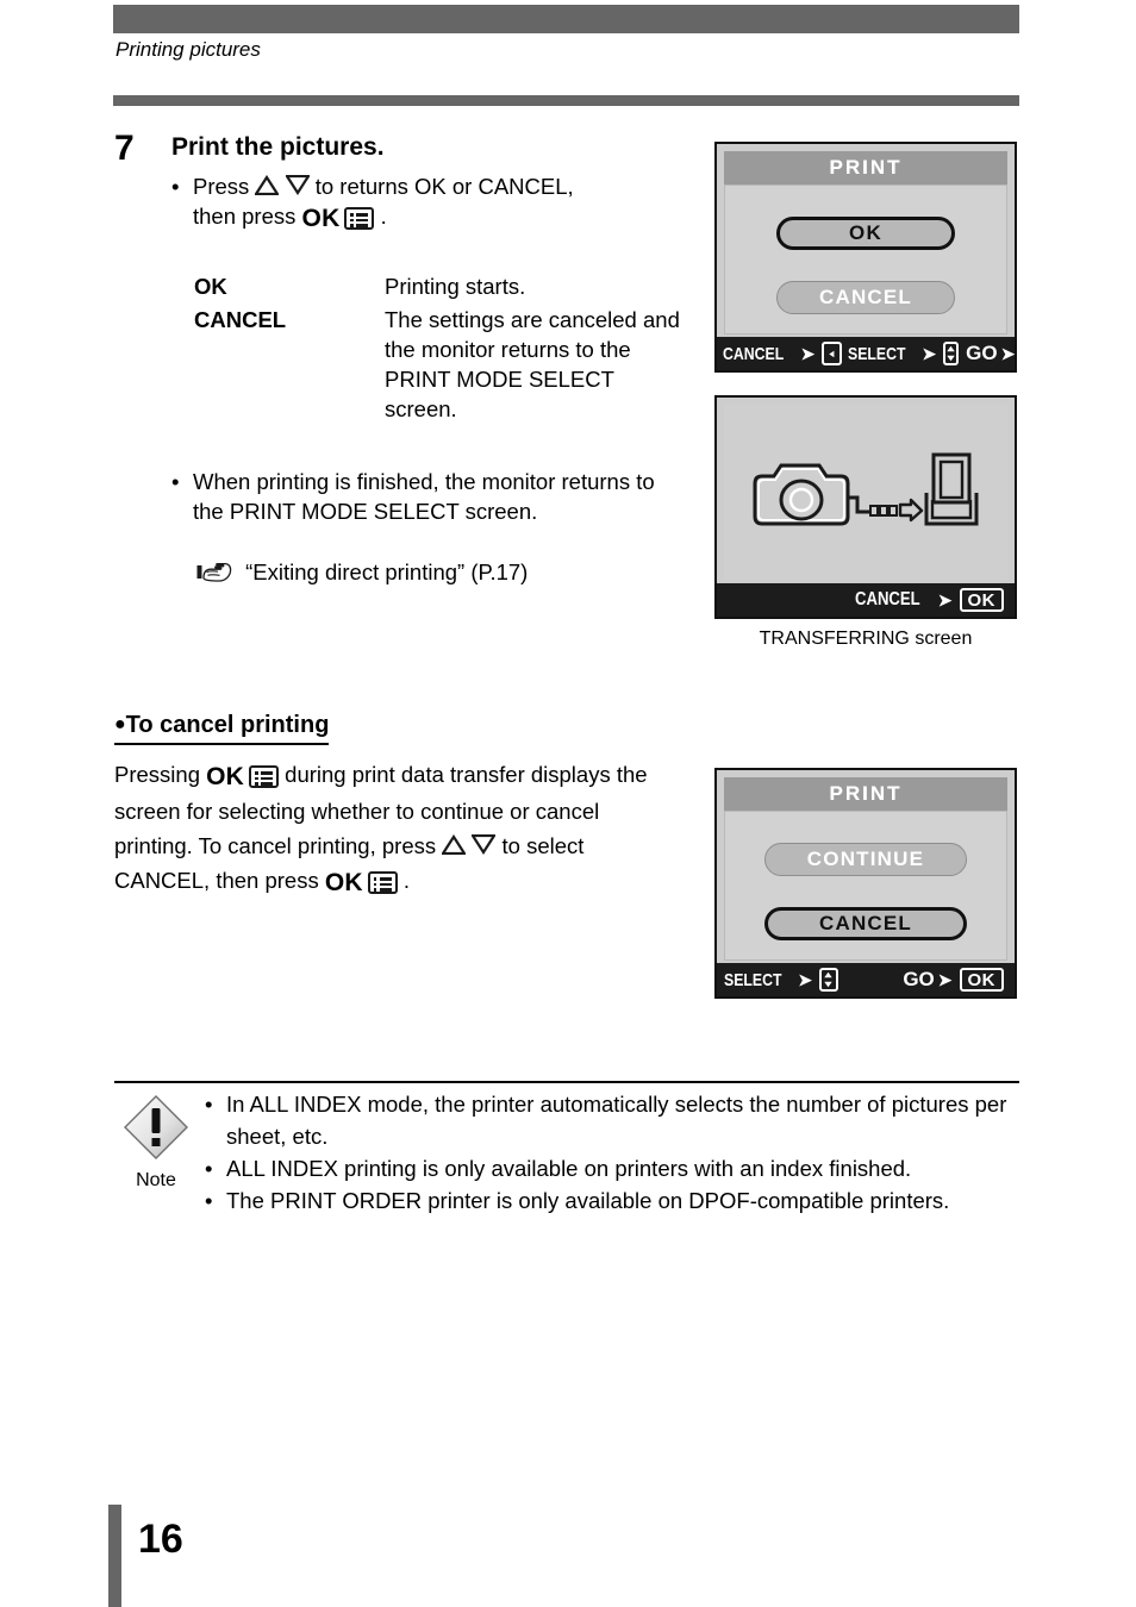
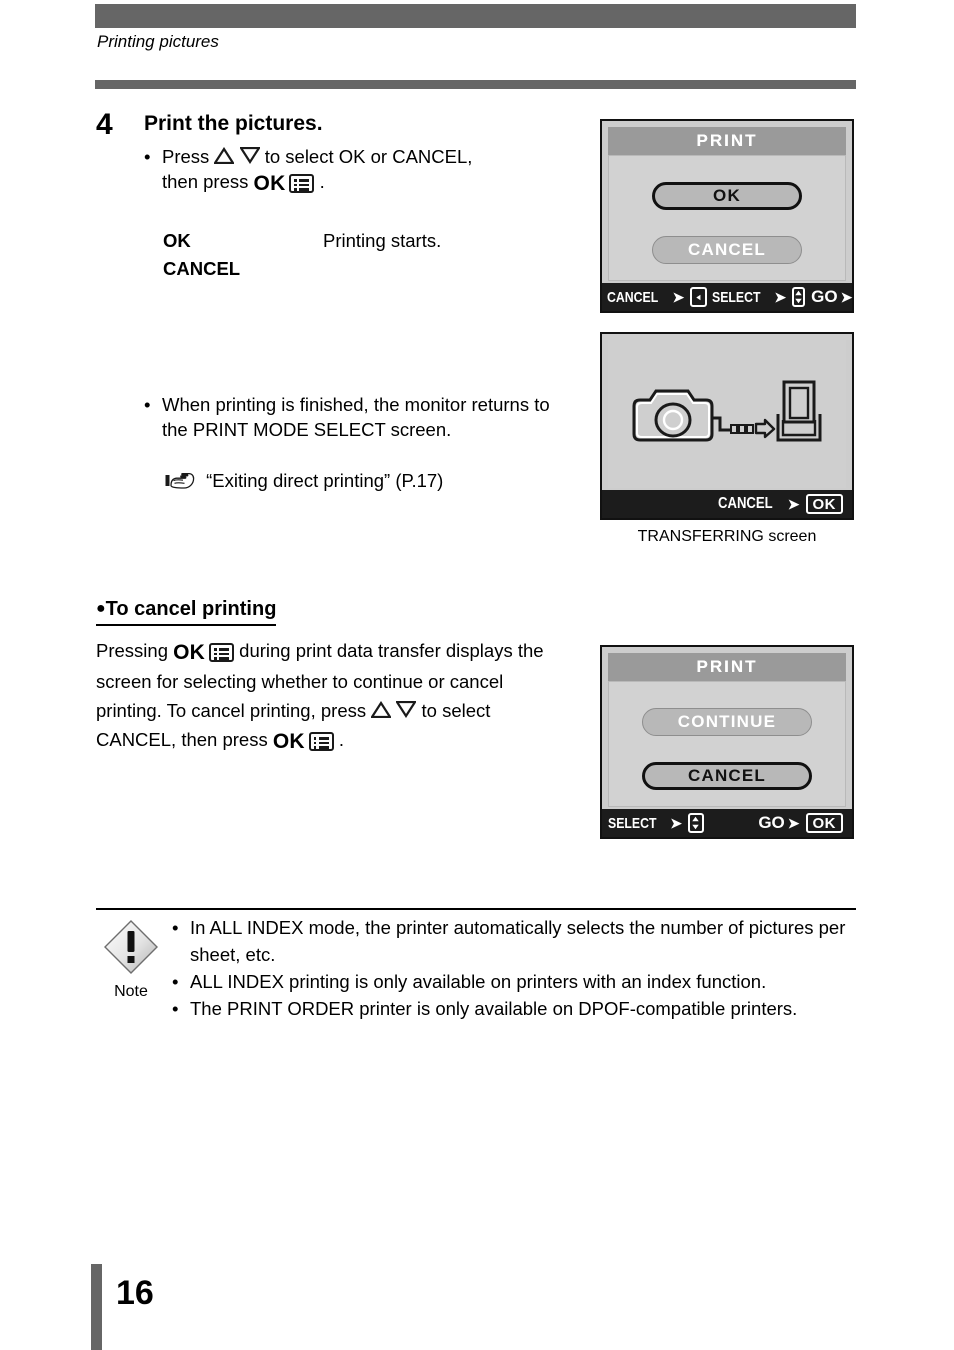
  Printing pictures
- 7
+ 4
  Print the pictures.
  •
- Press to returns OK or CANCEL,
+ Press to select OK or CANCEL,
  then press OK .
  OK
  Printing starts.
  CANCEL
- The settings are canceled and the monitor returns to the PRINT MODE SELECT screen.
  •
  When printing is finished, the monitor returns to the PRINT MODE SELECT screen.
  “Exiting direct printing” (P.17)
  PRINT
  OK
  CANCEL
  CANCEL
  ➤
  SELECT
  ➤
  GO
  ➤
  CANCEL
  ➤
  OK
  TRANSFERRING screen
  ●To cancel printing
  Pressing OK during print data transfer displays the screen for selecting whether to continue or cancel printing. To cancel printing, press to select CANCEL, then press OK .
  PRINT
  CONTINUE
  CANCEL
  SELECT
  ➤
  GO
  ➤
  OK
  Note
  •
  In ALL INDEX mode, the printer automatically selects the number of pictures per sheet, etc.
  •
- ALL INDEX printing is only available on printers with an index finished.
+ ALL INDEX printing is only available on printers with an index function.
  •
  The PRINT ORDER printer is only available on DPOF-compatible printers.
  16
